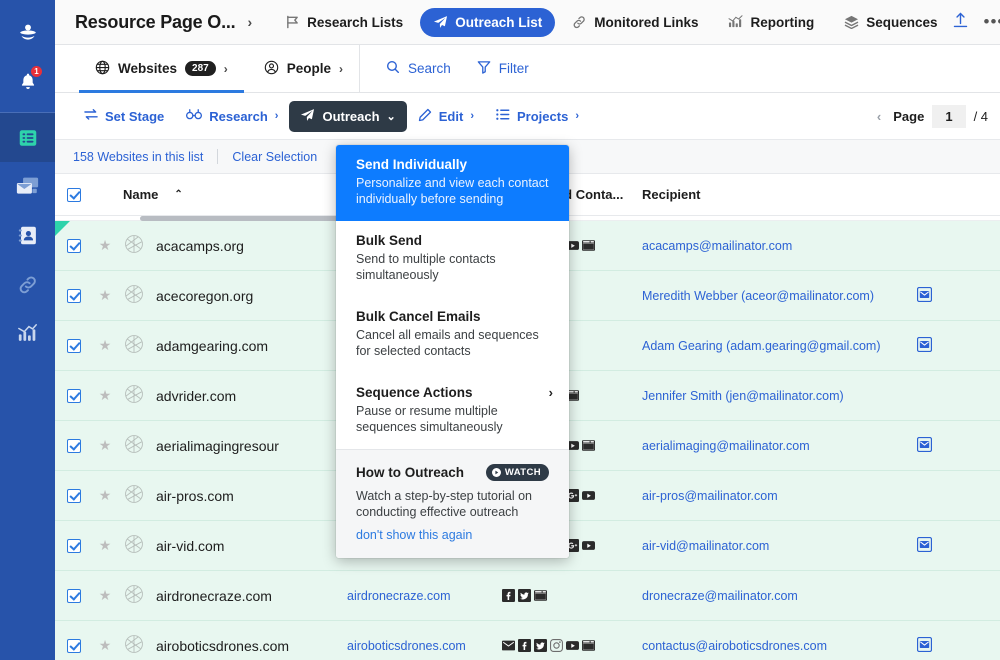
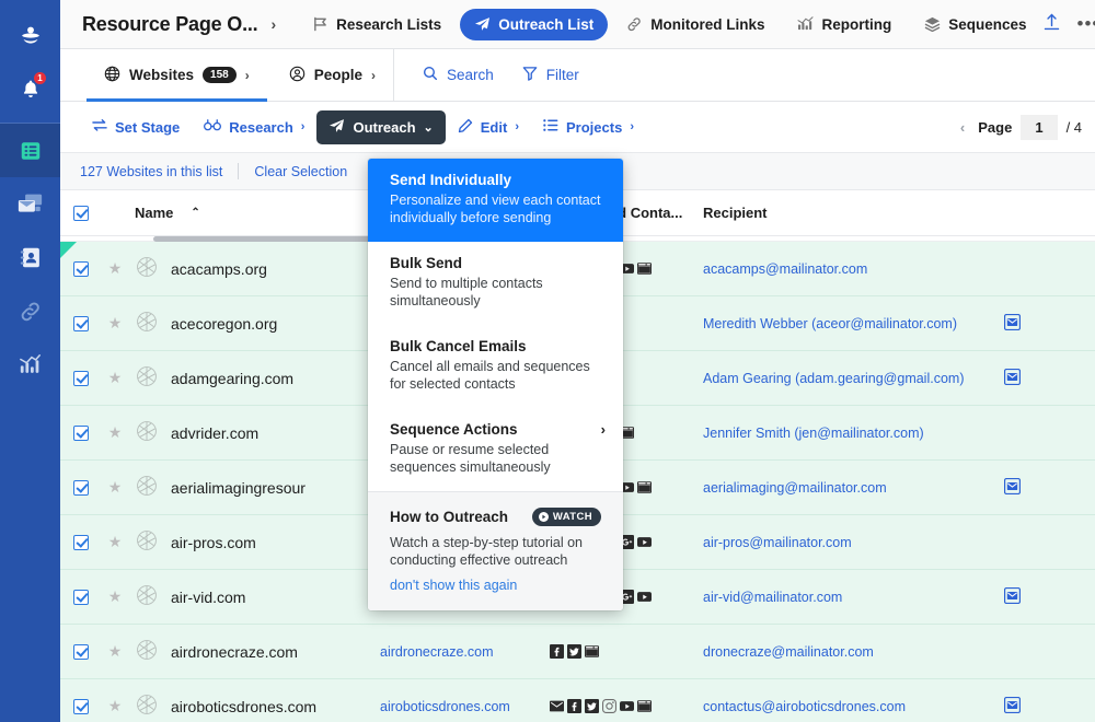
  1
  Resource Page O...
  ›
  Research Lists
  Outreach List
  Monitored Links
  Reporting
  Sequences
  Websites
- 287
+ 158
  ›
  People
  ›
  Search
  Filter
  Set Stage
  Research
  ›
  Outreach
  ⌄
  Edit
  ›
  Projects
  ›
  ‹
  Page
  1
  / 4
- 158 Websites in this list
+ 127 Websites in this list
  Clear Selection
  Name
  ⌃
  Recipient
  ★
  acacamps.org
  acacamps@mailinator.com
  ★
  acecoregon.org
  Meredith Webber (aceor@mailinator.com)
  ★
  adamgearing.com
  Adam Gearing (adam.gearing@gmail.com)
  ★
  advrider.com
  Jennifer Smith (jen@mailinator.com)
  ★
  aerialimagingresour
  aerialimaging@mailinator.com
  ★
  air-pros.com
  air-pros@mailinator.com
  ★
  air-vid.com
  air-vid@mailinator.com
  ★
  airdronecraze.com
  airdronecraze.com
  dronecraze@mailinator.com
  ★
  airoboticsdrones.com
  airoboticsdrones.com
  contactus@airoboticsdrones.com
  Send Individually
  Personalize and view each contact individually before sending
  Bulk Send
  Send to multiple contacts simultaneously
  Bulk Cancel Emails
  Cancel all emails and sequences for selected contacts
  Sequence Actions
- Pause or resume multiple sequences simultaneously
+ Pause or resume selected sequences simultaneously
  ›
  How to Outreach
  WATCH
  Watch a step-by-step tutorial on conducting effective outreach
  don't show this again
